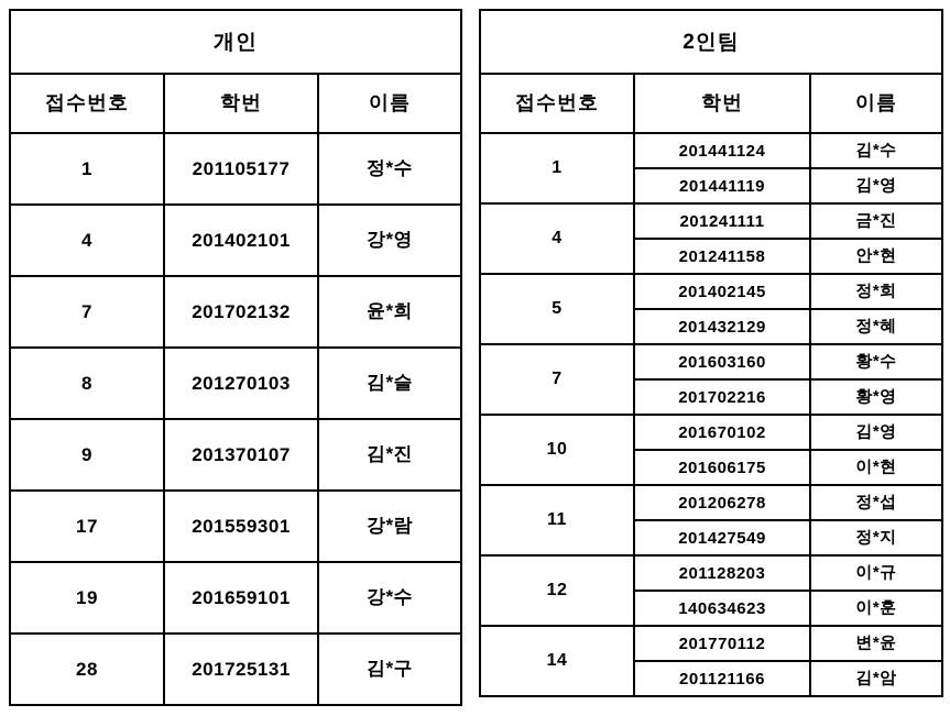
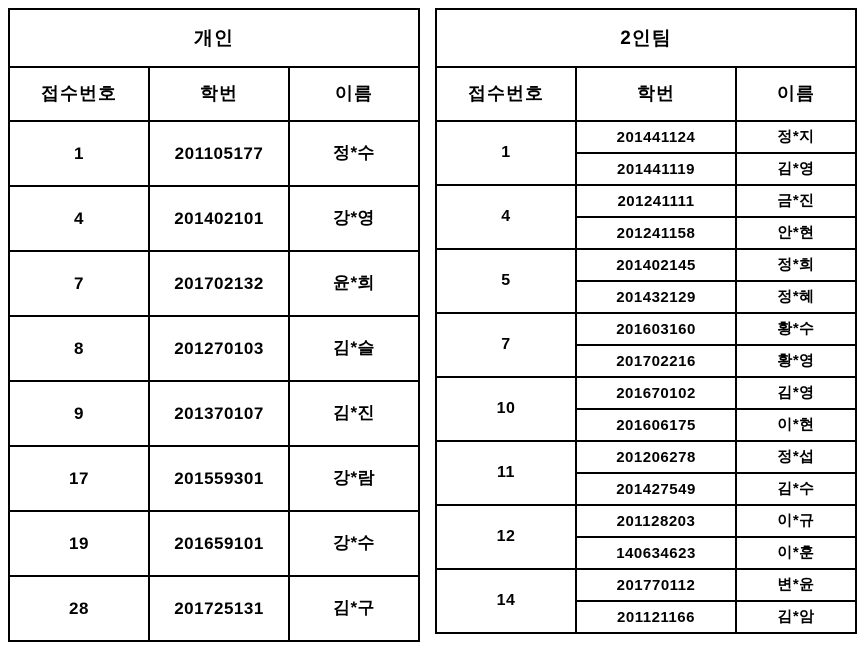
  개인
  접수번호	학번	이름
  1	201105177	정*수
  4	201402101	강*영
  7	201702132	윤*희
  8	201270103	김*슬
  9	201370107	김*진
  17	201559301	강*람
  19	201659101	강*수
  28	201725131	김*구
  2인팀
  접수번호	학번	이름
- 1	201441124	김*수
+ 1	201441124	정*지
  201441119	김*영
  4	201241111	금*진
  201241158	안*현
  5	201402145	정*희
  201432129	정*혜
  7	201603160	황*수
  201702216	황*영
  10	201670102	김*영
  201606175	이*현
  11	201206278	정*섭
- 201427549	정*지
+ 201427549	김*수
  12	201128203	이*규
  140634623	이*훈
  14	201770112	변*윤
  201121166	김*암
